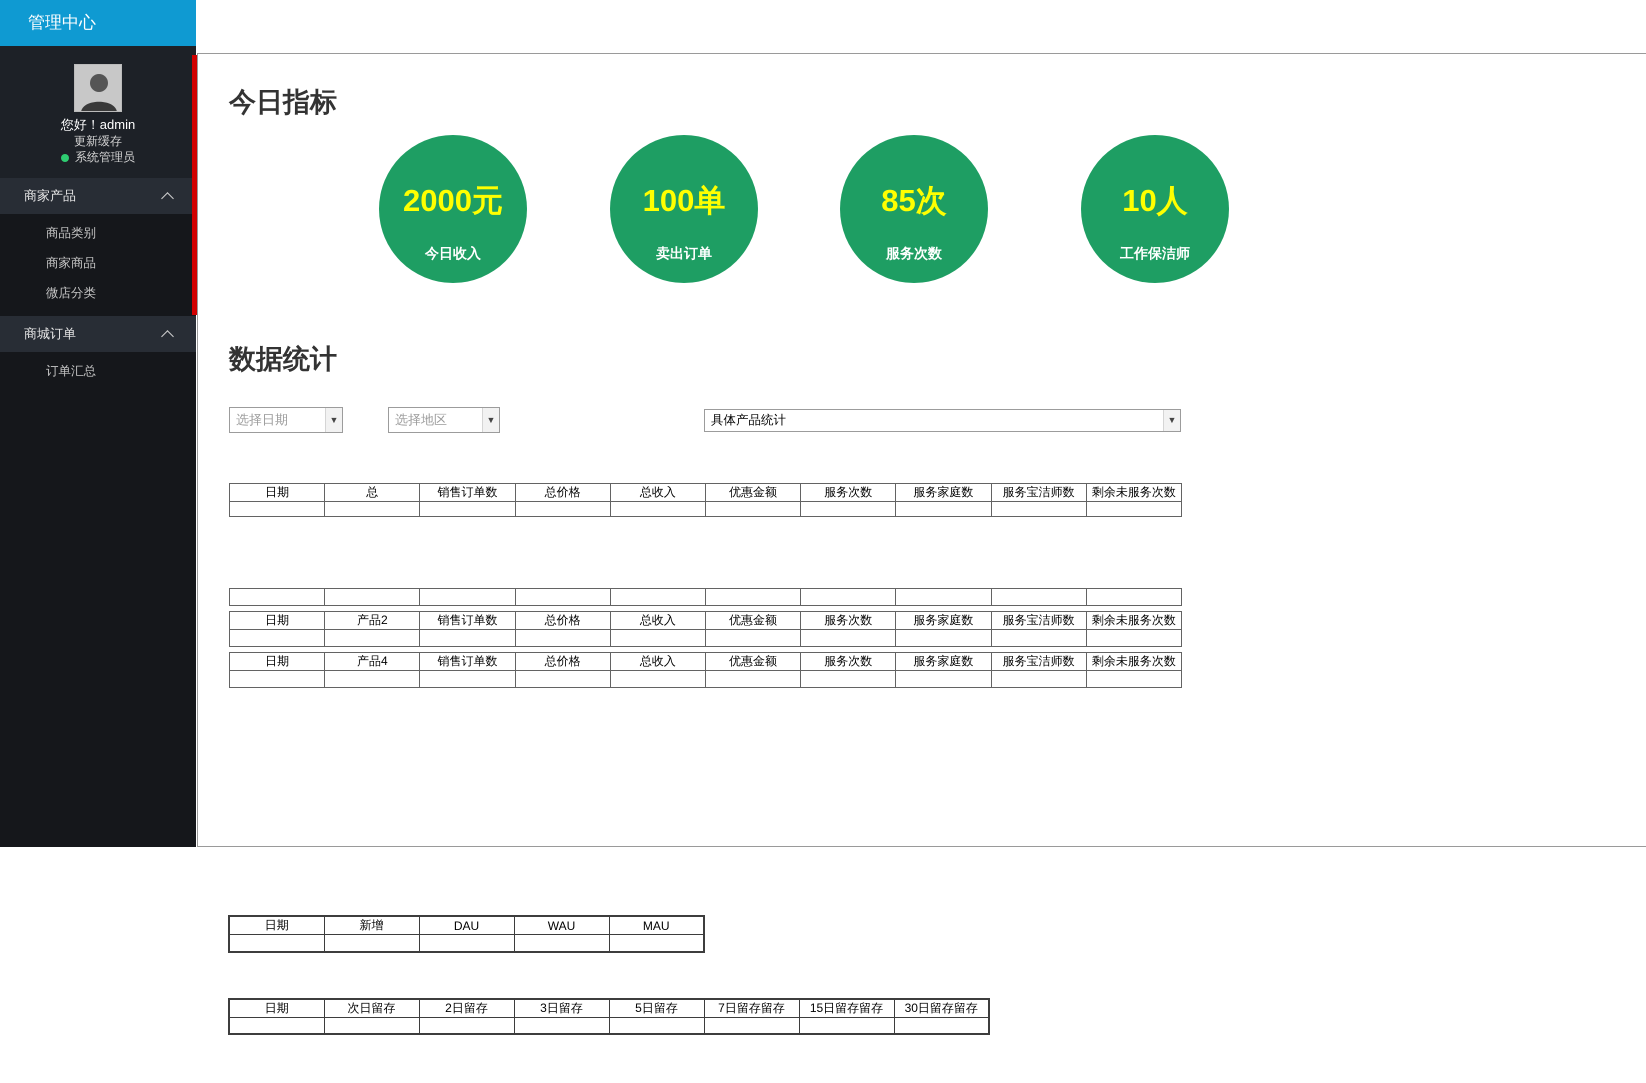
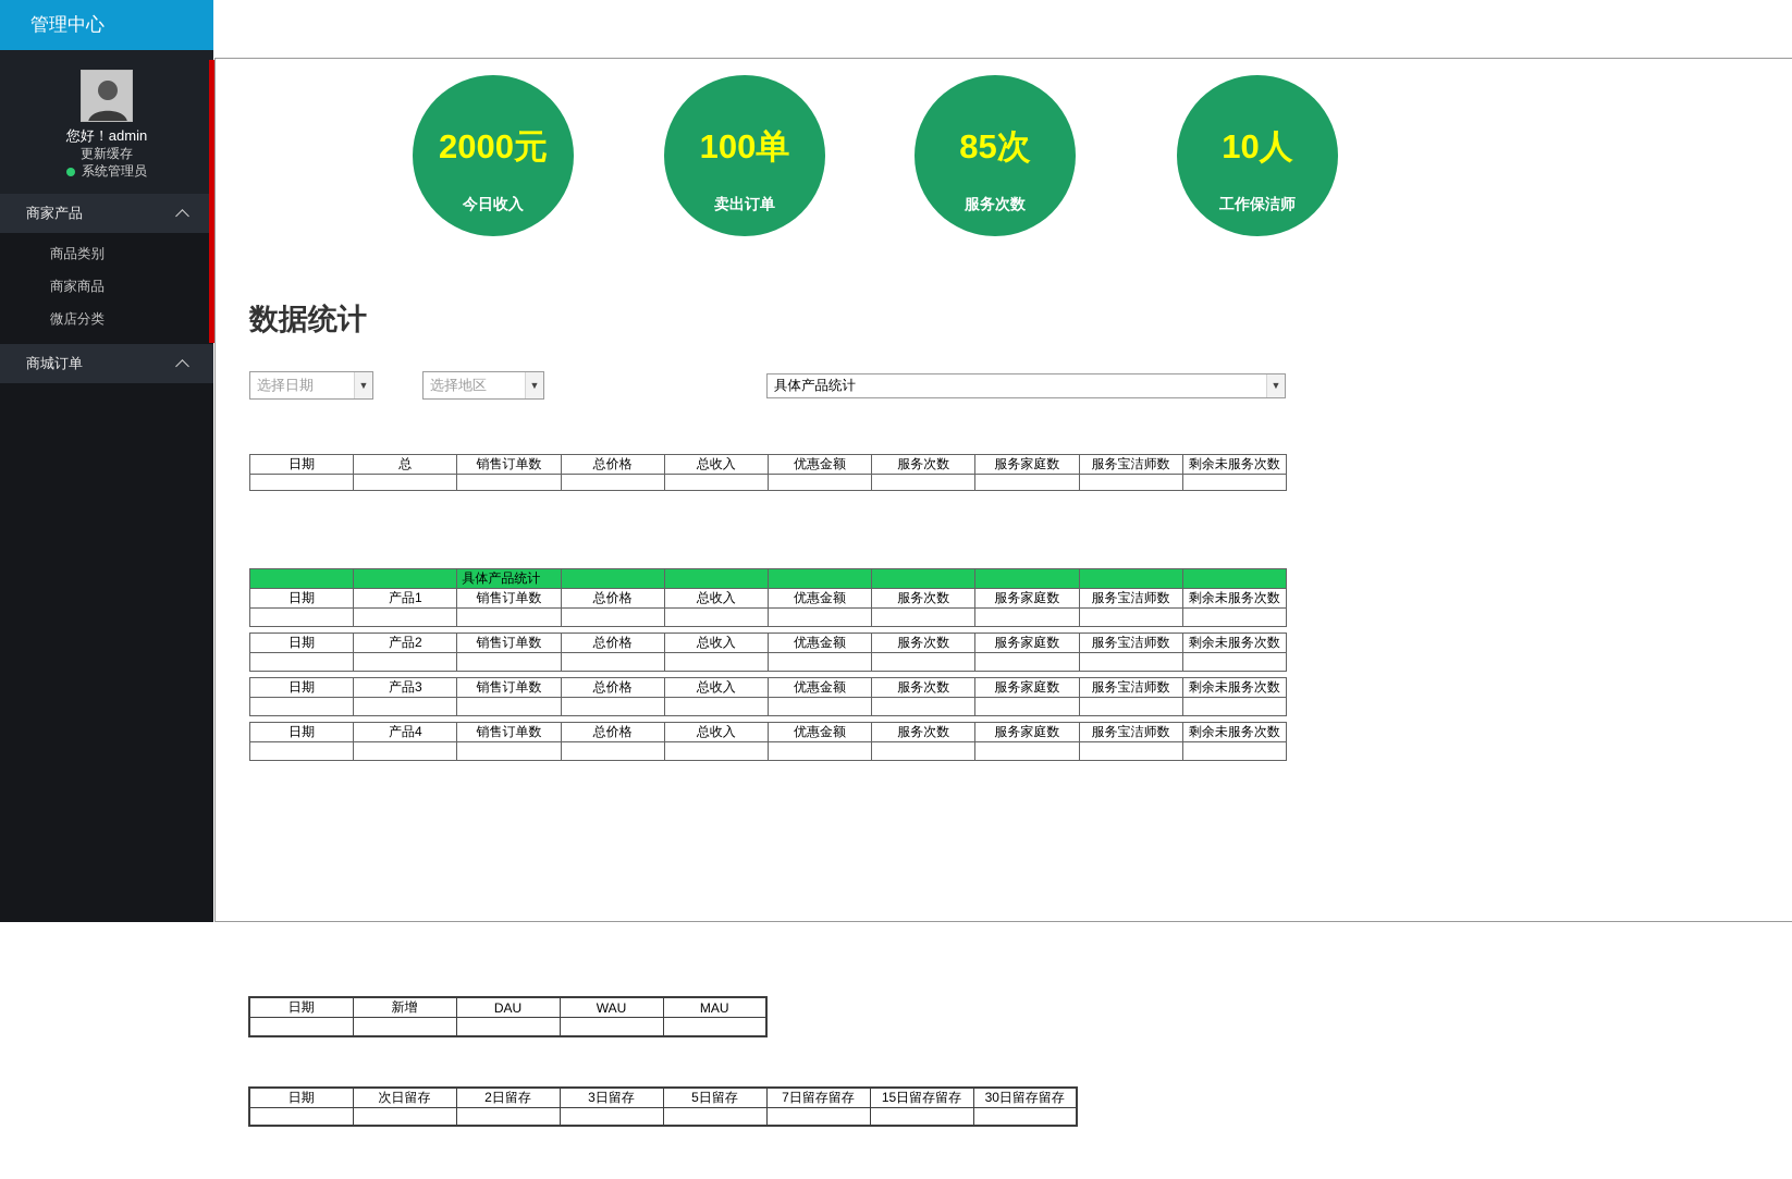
  管理中心
  您好！admin
  更新缓存
  系统管理员
  商家产品
  商品类别
  商家商品
  微店分类
  商城订单
- 订单汇总
- 今日指标
  2000元
  今日收入
  100单
  卖出订单
  85次
  服务次数
  10人
  工作保洁师
  数据统计
  选择日期
  ▼
  选择地区
  ▼
  具体产品统计
  ▼
  日期	总	销售订单数	总价格	总收入	优惠金额	服务次数	服务家庭数	服务宝洁师数	剩余未服务次数
+ 		具体产品统计
+ 日期	产品1	销售订单数	总价格	总收入	优惠金额	服务次数	服务家庭数	服务宝洁师数	剩余未服务次数
  日期	产品2	销售订单数	总价格	总收入	优惠金额	服务次数	服务家庭数	服务宝洁师数	剩余未服务次数
+ 日期	产品3	销售订单数	总价格	总收入	优惠金额	服务次数	服务家庭数	服务宝洁师数	剩余未服务次数
  日期	产品4	销售订单数	总价格	总收入	优惠金额	服务次数	服务家庭数	服务宝洁师数	剩余未服务次数
  日期	新增	DAU	WAU	MAU
  日期	次日留存	2日留存	3日留存	5日留存	7日留存留存	15日留存留存	30日留存留存
